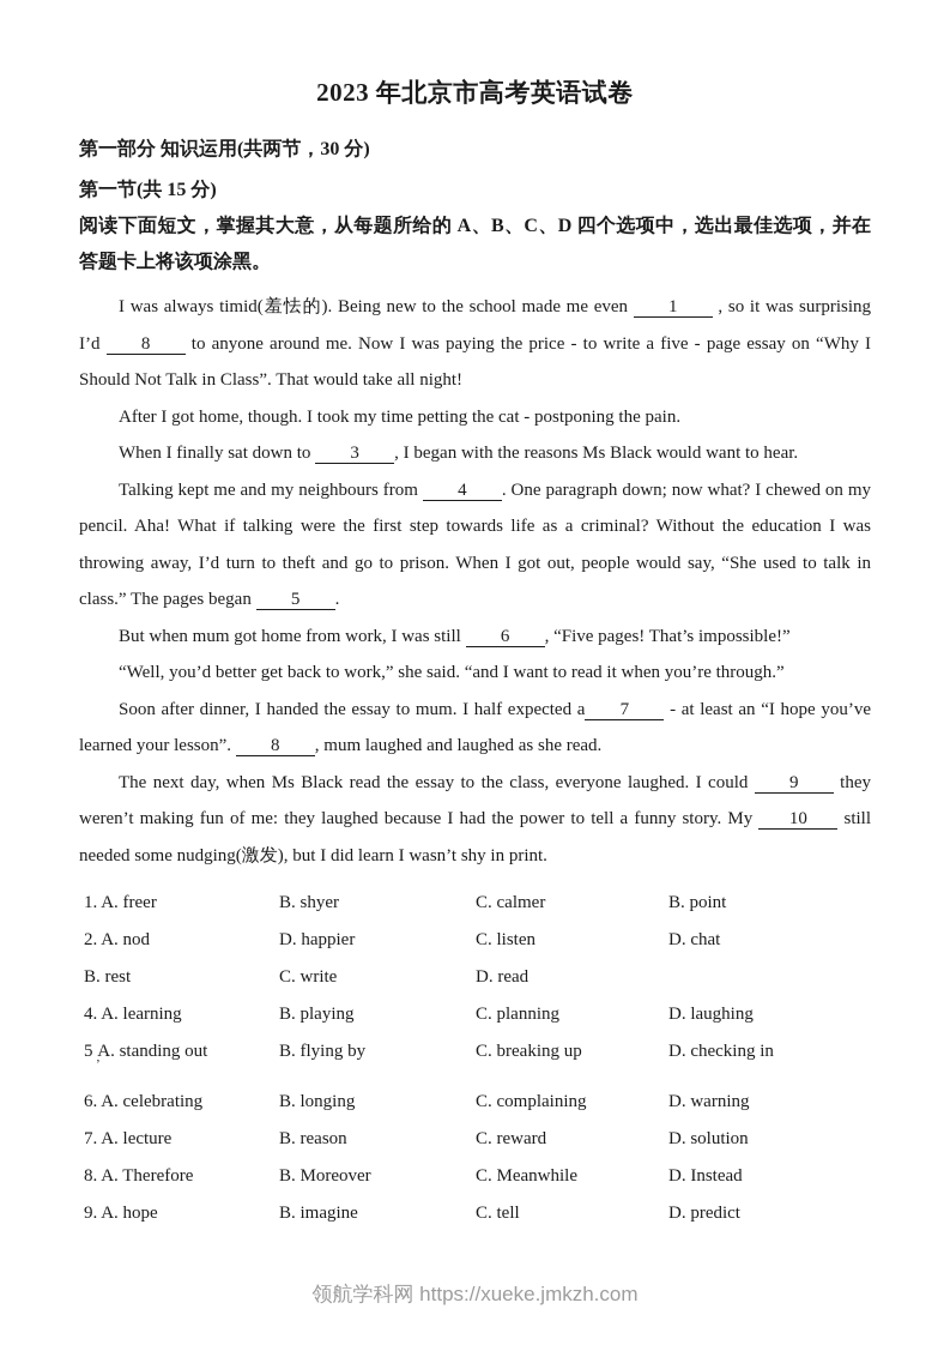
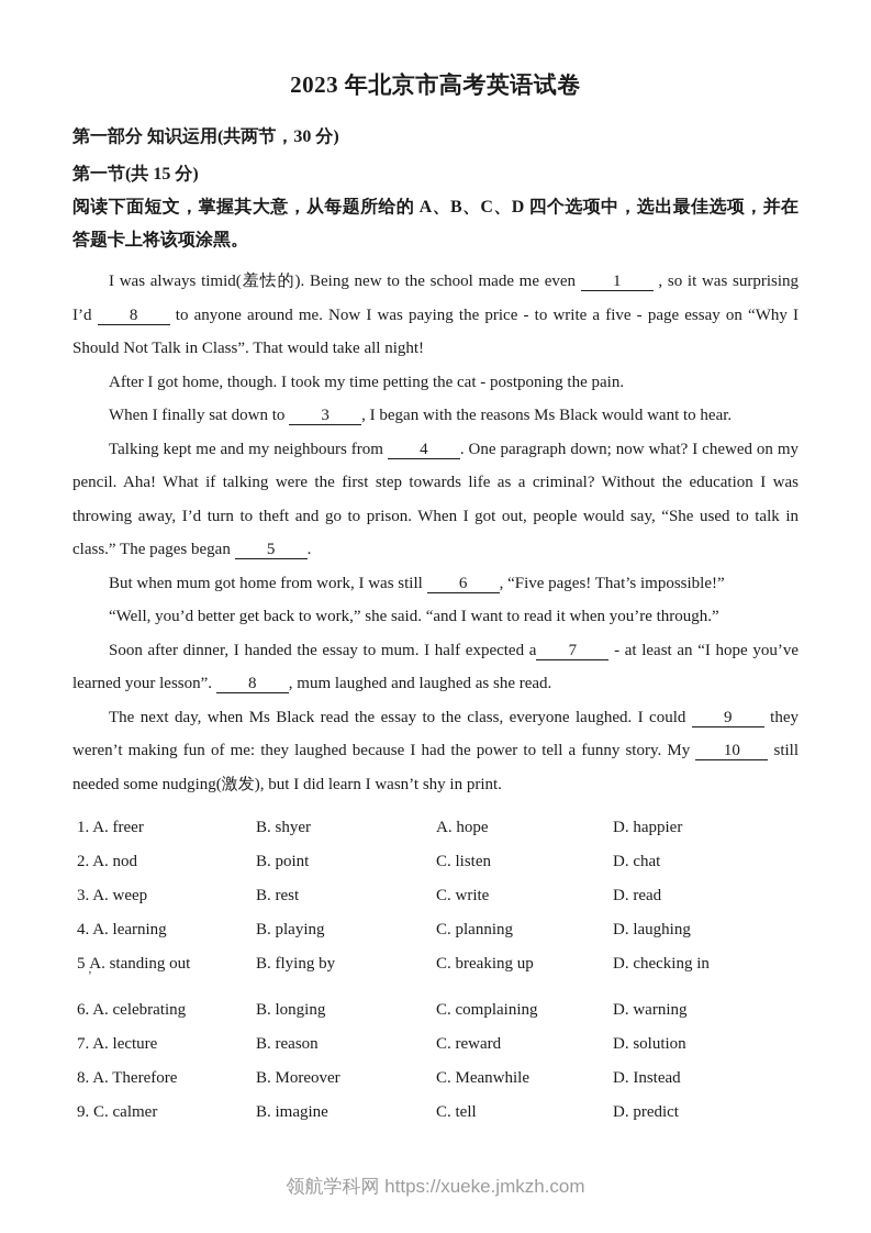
  2023 年北京市高考英语试卷
  第一部分 知识运用(共两节，30 分)
  第一节(共 15 分)
  阅读下面短文，掌握其大意，从每题所给的 A、B、C、D 四个选项中，选出最佳选项，并在答题卡上将该项涂黑。
  I was always timid(羞怯的). Being new to the school made me even 1 , so it was surprising I’d 8 to anyone around me. Now I was paying the price - to write a five - page essay on “Why I Should Not Talk in Class”. That would take all night!
  After I got home, though. I took my time petting the cat - postponing the pain.
  When I finally sat down to 3 , I began with the reasons Ms Black would want to hear.
  Talking kept me and my neighbours from 4 . One paragraph down; now what? I chewed on my pencil. Aha! What if talking were the first step towards life as a criminal? Without the education I was throwing away, I’d turn to theft and go to prison. When I got out, people would say, “She used to talk in class.” The pages began 5 .
  But when mum got home from work, I was still 6 , “Five pages! That’s impossible!”
  “Well, you’d better get back to work,” she said. “and I want to read it when you’re through.”
  Soon after dinner, I handed the essay to mum. I half expected a 7 - at least an “I hope you’ve learned your lesson”. 8 , mum laughed and laughed as she read.
  The next day, when Ms Black read the essay to the class, everyone laughed. I could 9 they weren’t making fun of me: they laughed because I had the power to tell a funny story. My 10 still needed some nudging(激发), but I did learn I wasn’t shy in print.
  1. A. freer
  B. shyer
- C. calmer
+ A. hope
- B. point
+ D. happier
  2. A. nod
- D. happier
+ B. point
  C. listen
  D. chat
+ 3. A. weep
  B. rest
  C. write
  D. read
  4. A. learning
  B. playing
  C. planning
  D. laughing
  5
  ’
  A. standing out
  B. flying by
  C. breaking up
  D. checking in
  6. A. celebrating
  B. longing
  C. complaining
  D. warning
  7. A. lecture
  B. reason
  C. reward
  D. solution
  8. A. Therefore
  B. Moreover
  C. Meanwhile
  D. Instead
- 9. A. hope
+ 9. C. calmer
  B. imagine
  C. tell
  D. predict
  领航学科网 https://xueke.jmkzh.com
